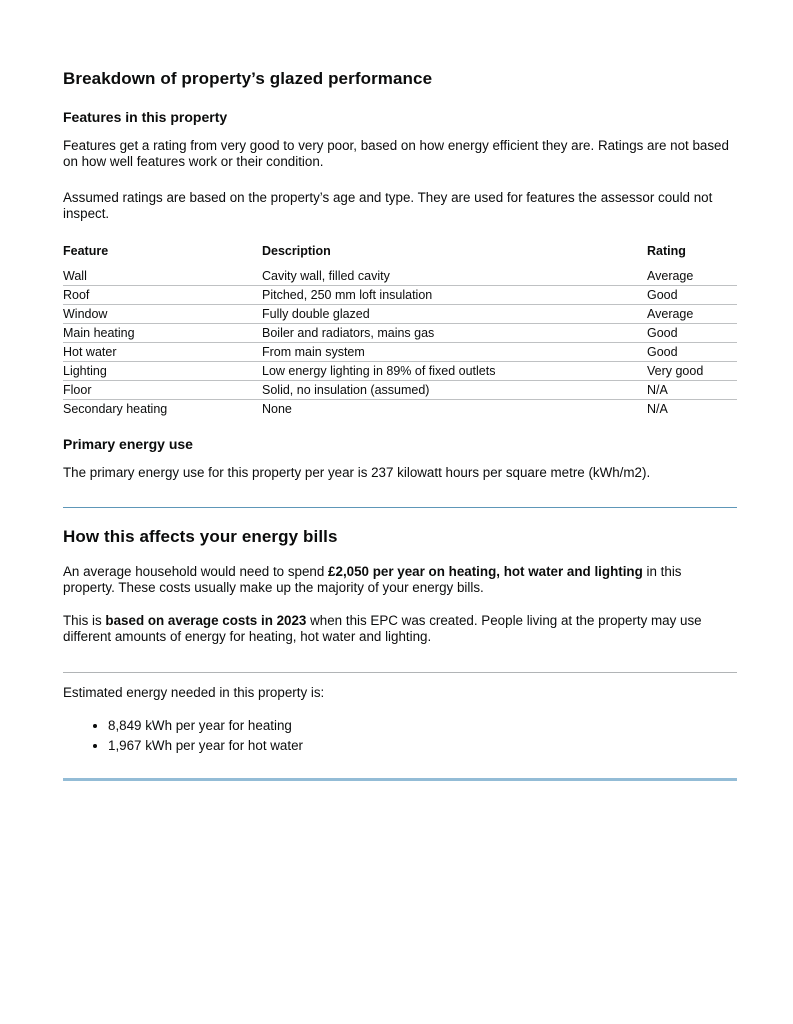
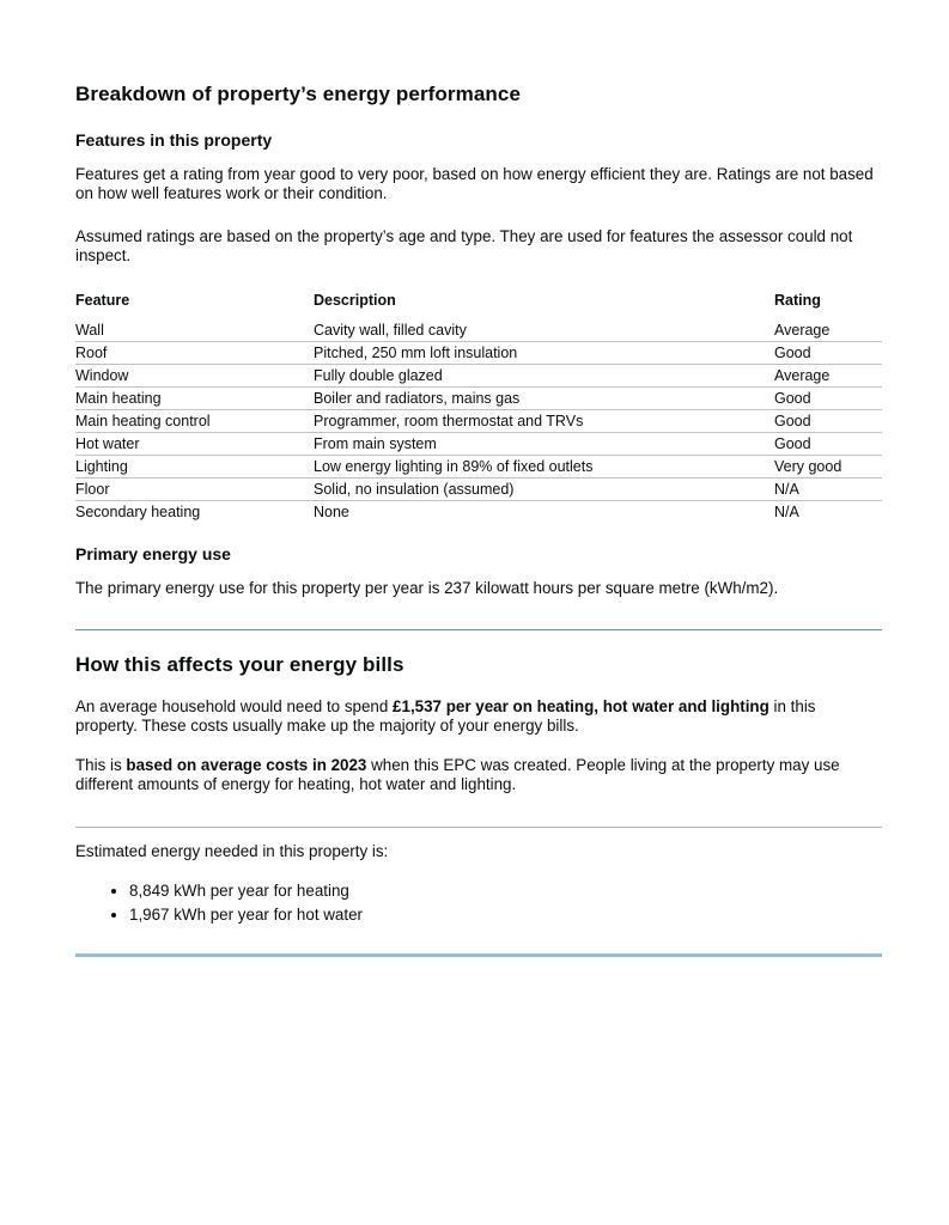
- Breakdown of property’s glazed performance
+ Breakdown of property’s energy performance
  Features in this property
- Features get a rating from very good to very poor, based on how energy efficient they are. Ratings are not based on how well features work or their condition.
+ Features get a rating from year good to very poor, based on how energy efficient they are. Ratings are not based on how well features work or their condition.
  Assumed ratings are based on the property’s age and type. They are used for features the assessor could not inspect.
  Feature	Description	Rating
  Wall	Cavity wall, filled cavity	Average
  Roof	Pitched, 250 mm loft insulation	Good
  Window	Fully double glazed	Average
  Main heating	Boiler and radiators, mains gas	Good
+ Main heating control	Programmer, room thermostat and TRVs	Good
  Hot water	From main system	Good
  Lighting	Low energy lighting in 89% of fixed outlets	Very good
  Floor	Solid, no insulation (assumed)	N/A
  Secondary heating	None	N/A
  Primary energy use
  The primary energy use for this property per year is 237 kilowatt hours per square metre (kWh/m2).
  How this affects your energy bills
- An average household would need to spend £2,050 per year on heating, hot water and lighting in this property. These costs usually make up the majority of your energy bills.
+ An average household would need to spend £1,537 per year on heating, hot water and lighting in this property. These costs usually make up the majority of your energy bills.
  This is based on average costs in 2023 when this EPC was created. People living at the property may use different amounts of energy for heating, hot water and lighting.
  Estimated energy needed in this property is:
  8,849 kWh per year for heating
  1,967 kWh per year for hot water
